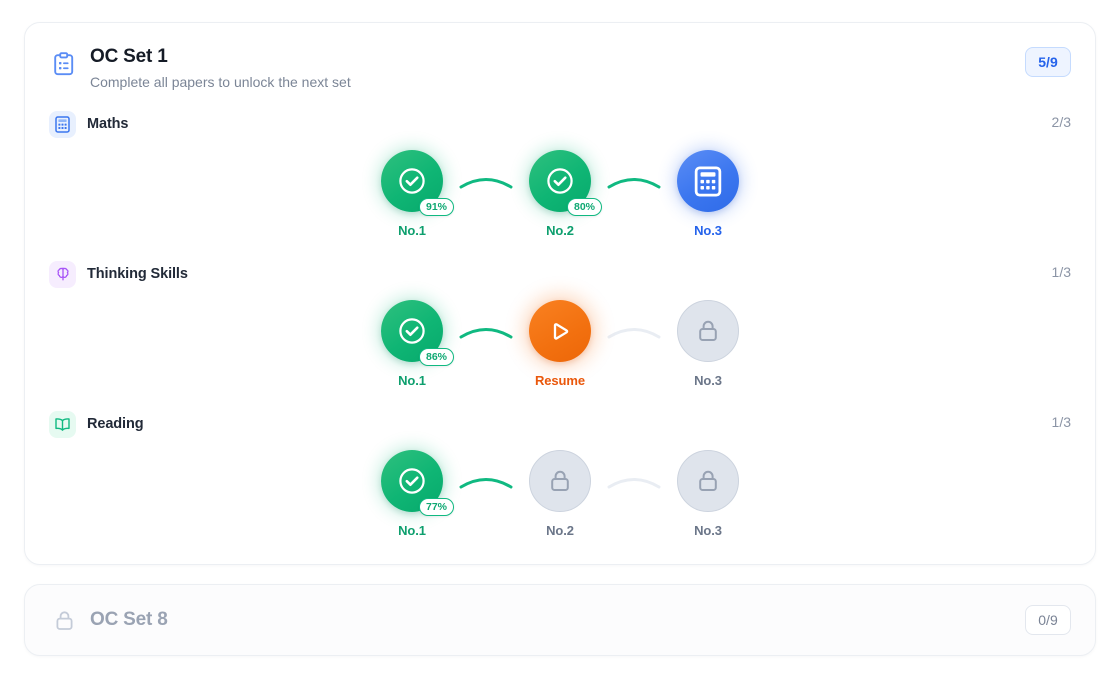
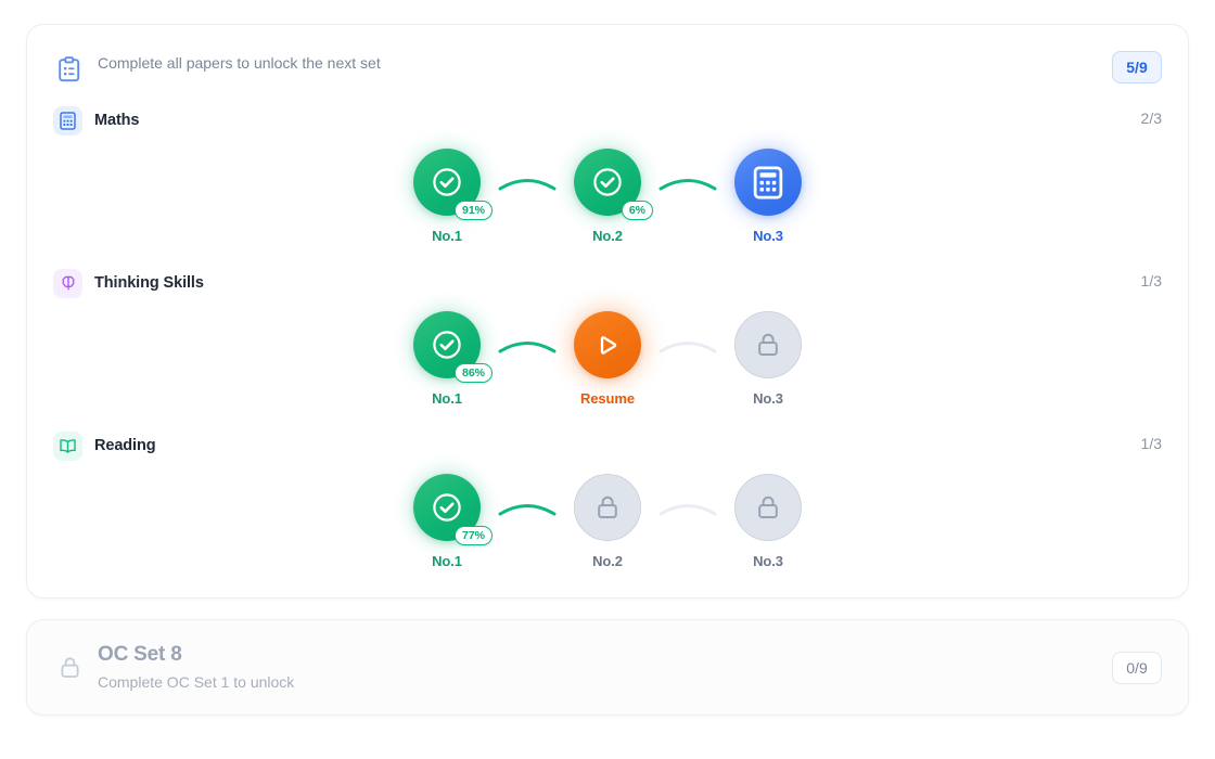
- OC Set 1
  Complete all papers to unlock the next set
  5/9
  Maths
  2/3
  91%
  No.1
- 80%
+ 6%
  No.2
  No.3
  Thinking Skills
  1/3
  86%
  No.1
  Resume
  No.3
  Reading
  1/3
  77%
  No.1
  No.2
  No.3
  OC Set 8
+ Complete OC Set 1 to unlock
  0/9
